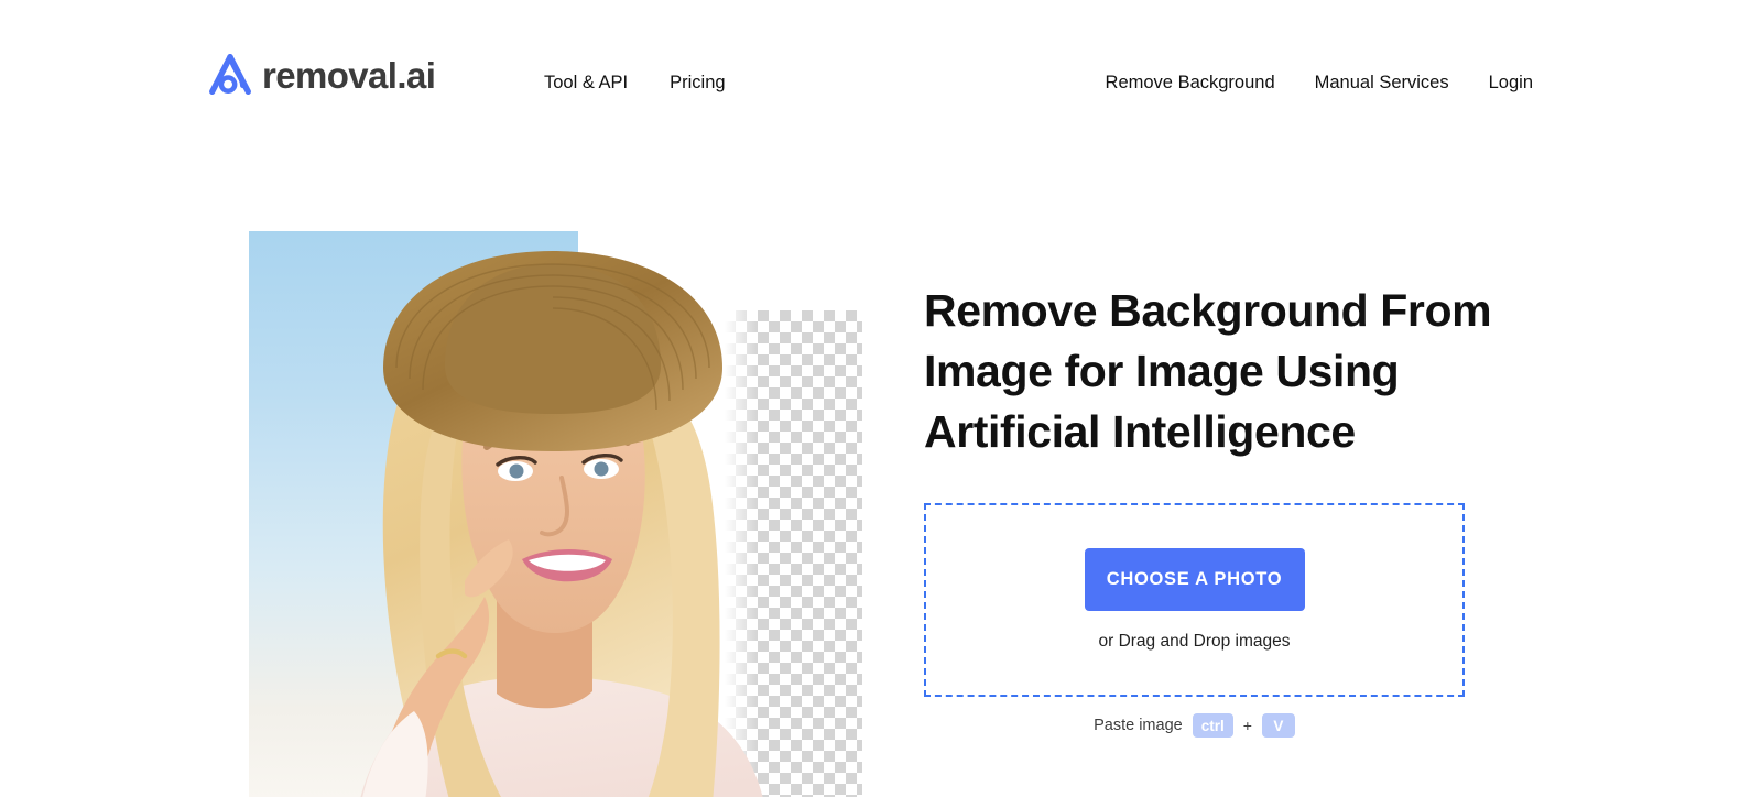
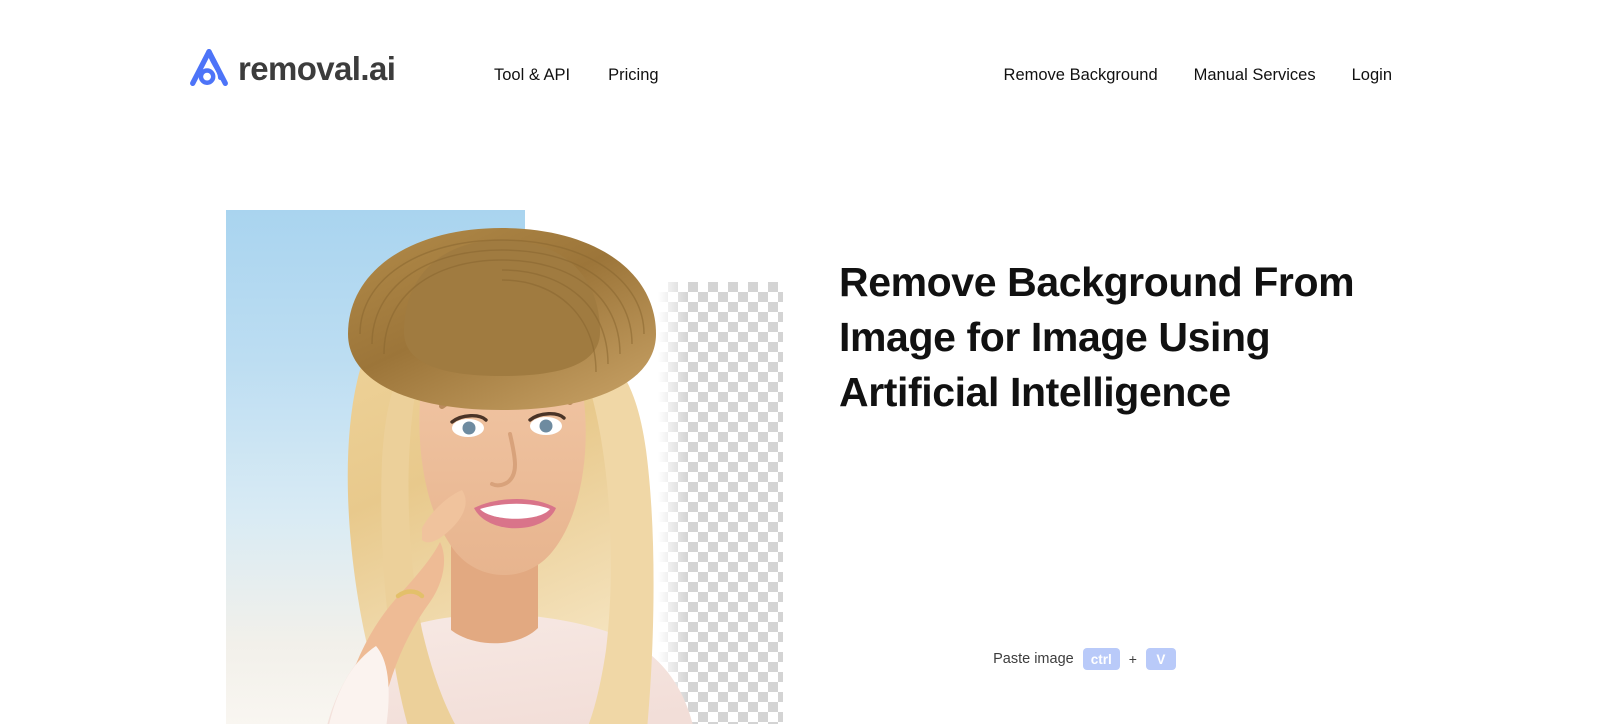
  removal.ai
  Tool & API
  Pricing
  Remove Background
  Manual Services
  Login
  Remove Background From Image for Image Using Artificial Intelligence
- CHOOSE A PHOTO
- or Drag and Drop images
  Paste image
  ctrl
  +
  V
